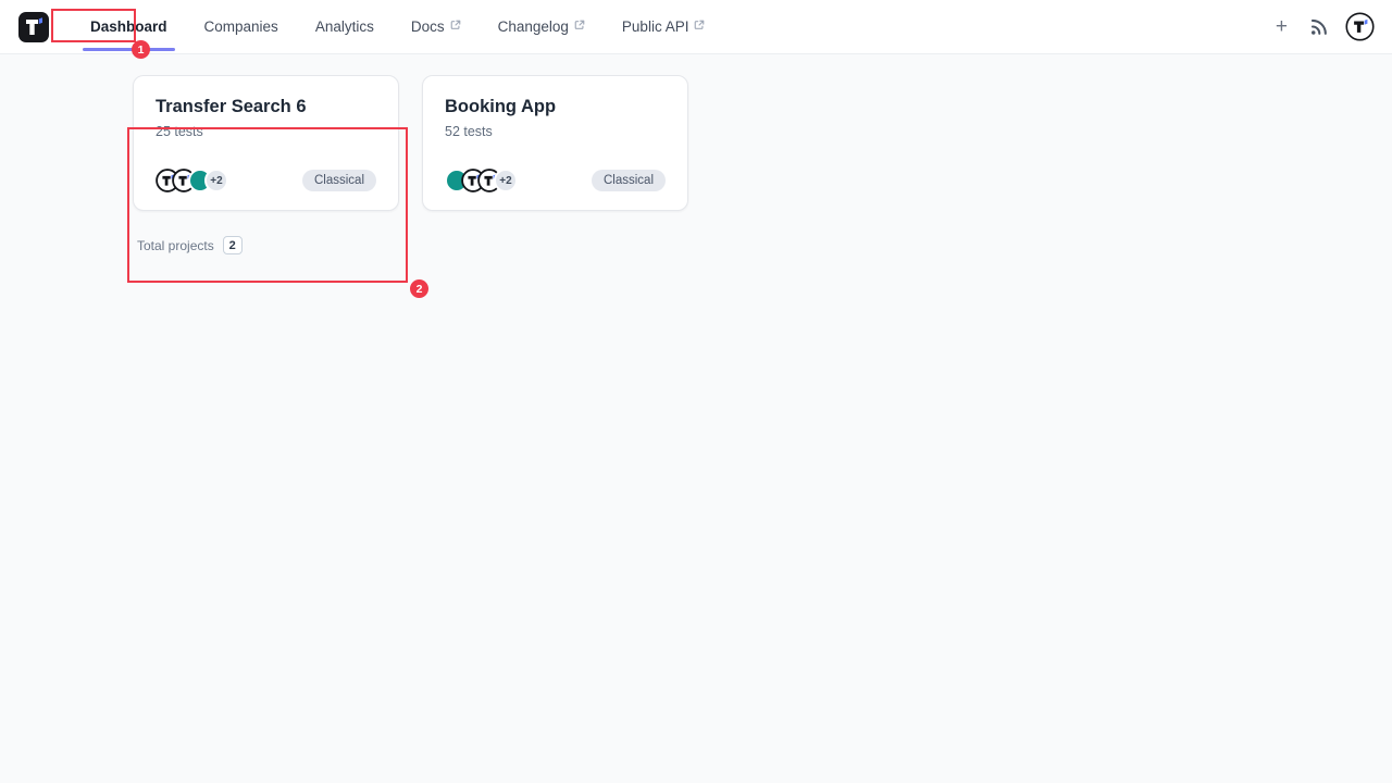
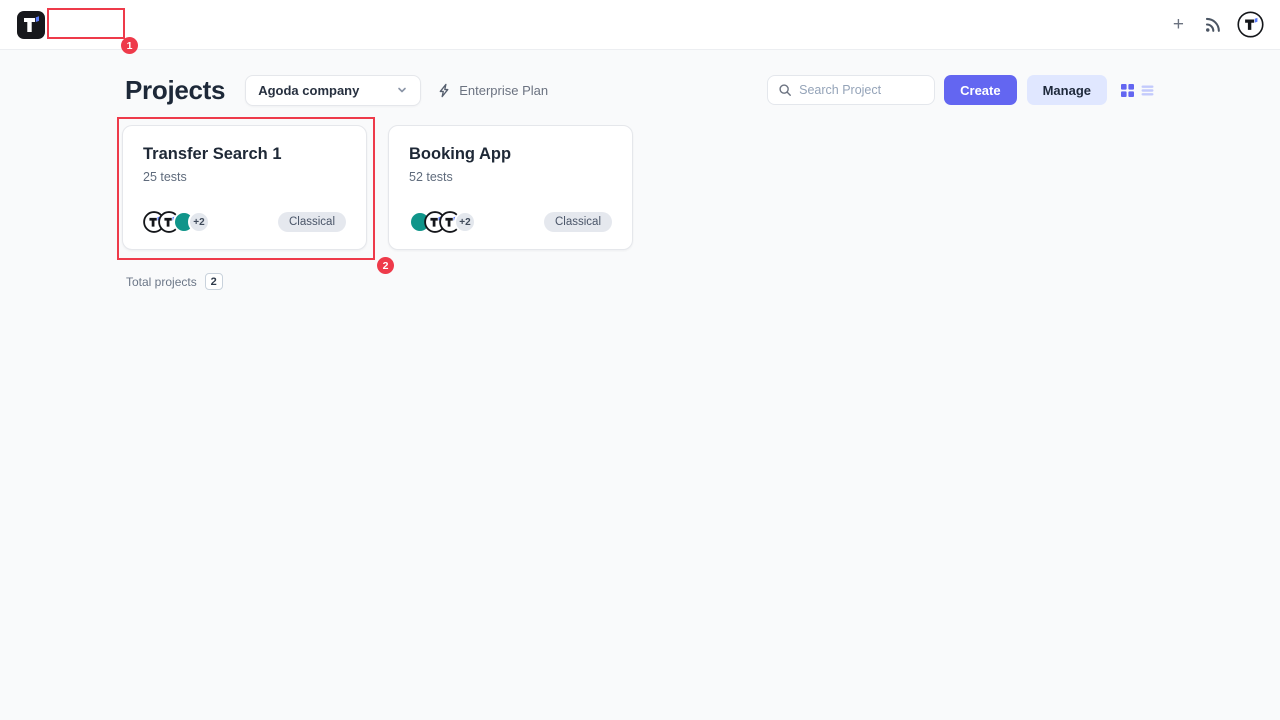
- Dashboard
- Companies
- Analytics
- Docs
- Changelog
- Public API
  +
+ Projects
+ Agoda company
+ Enterprise Plan
+ Search Project
+ Create
+ Manage
- Transfer Search 6
+ Transfer Search 1
  25 tests
  +2
  Classical
  Booking App
  52 tests
  +2
  Classical
  Total projects
  2
  1
  2
